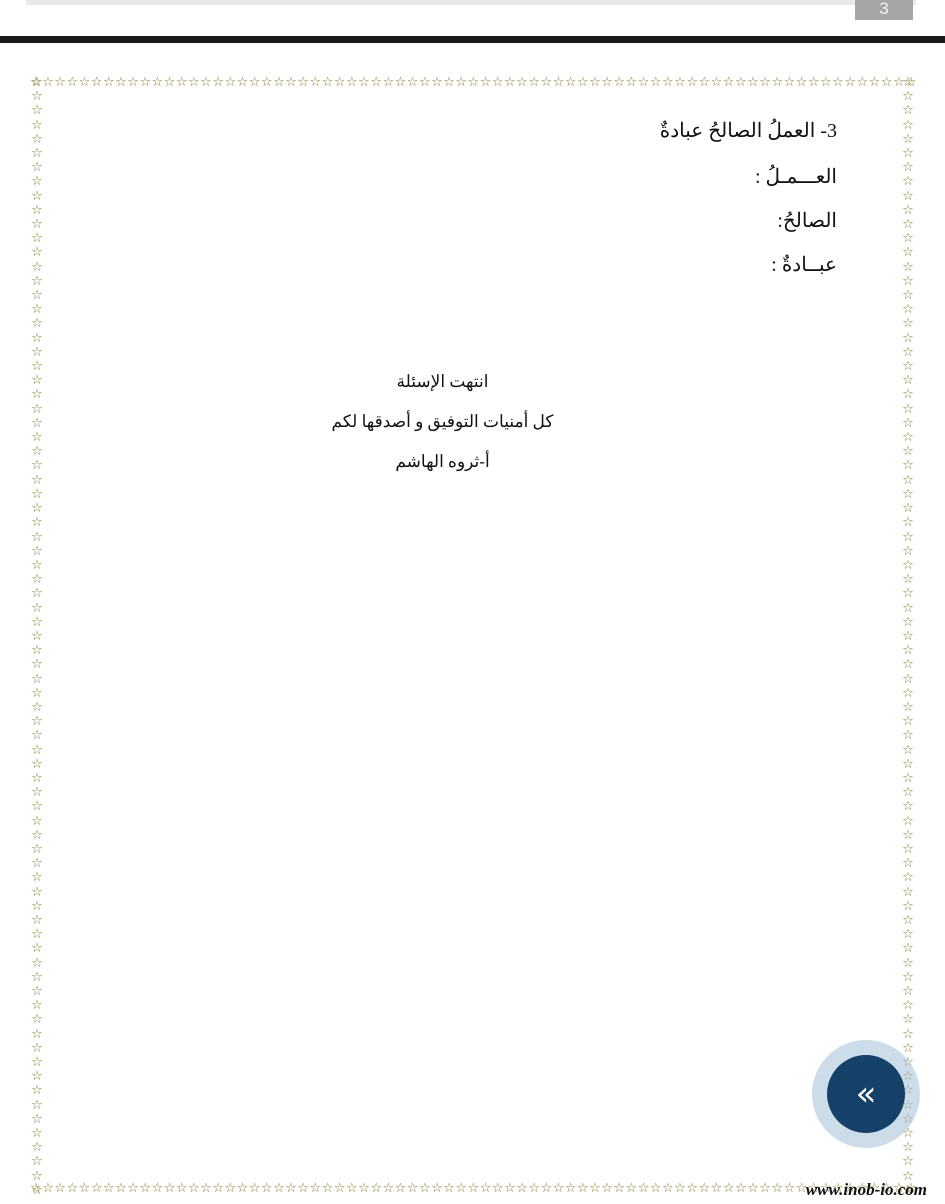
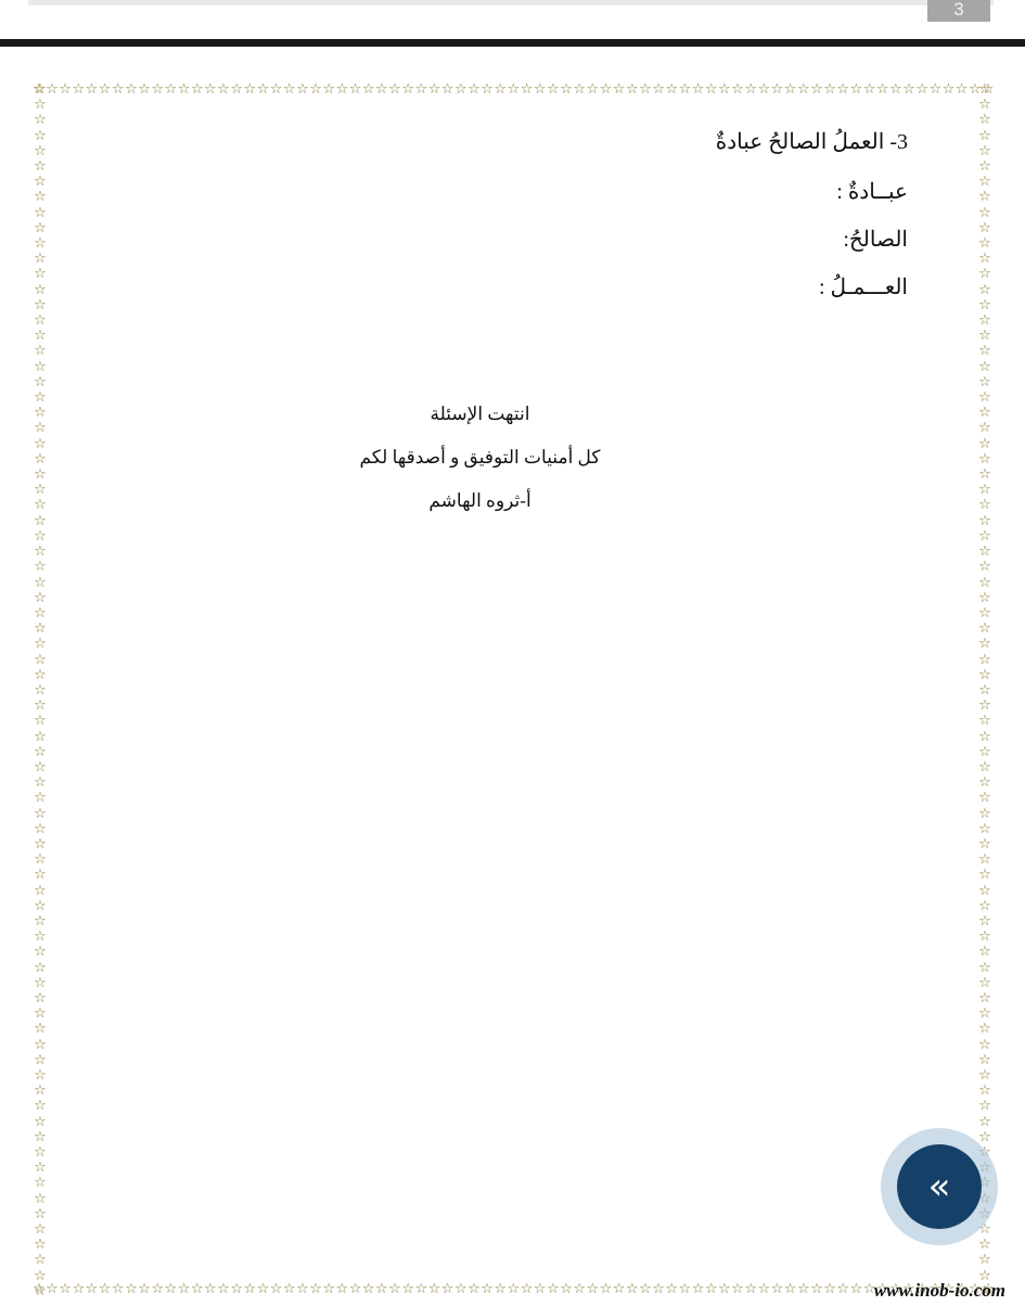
  3
  ☆☆☆☆☆☆☆☆☆☆☆☆☆☆☆☆☆☆☆☆☆☆☆☆☆☆☆☆☆☆☆☆☆☆☆☆☆☆☆☆☆☆☆☆☆☆☆☆☆☆☆☆☆☆☆☆☆☆☆☆☆☆☆☆☆☆☆☆☆☆☆☆☆☆☆☆☆☆☆
  ☆☆☆☆☆☆☆☆☆☆☆☆☆☆☆☆☆☆☆☆☆☆☆☆☆☆☆☆☆☆☆☆☆☆☆☆☆☆☆☆☆☆☆☆☆☆☆☆☆☆☆☆☆☆☆☆☆☆☆☆☆☆☆☆☆☆☆☆☆☆☆☆☆☆☆☆☆☆☆
  3- العملُ الصالحُ عبادةٌ
- العـــمـلُ :
+ عبــادةٌ :
  الصالحُ:
- عبــادةٌ :
+ العـــمـلُ :
  انتهت الإسئلة
  كل أمنيات التوفيق و أصدقها لكم
  أ-ثروه الهاشم
  «
  www.inob-io.com
